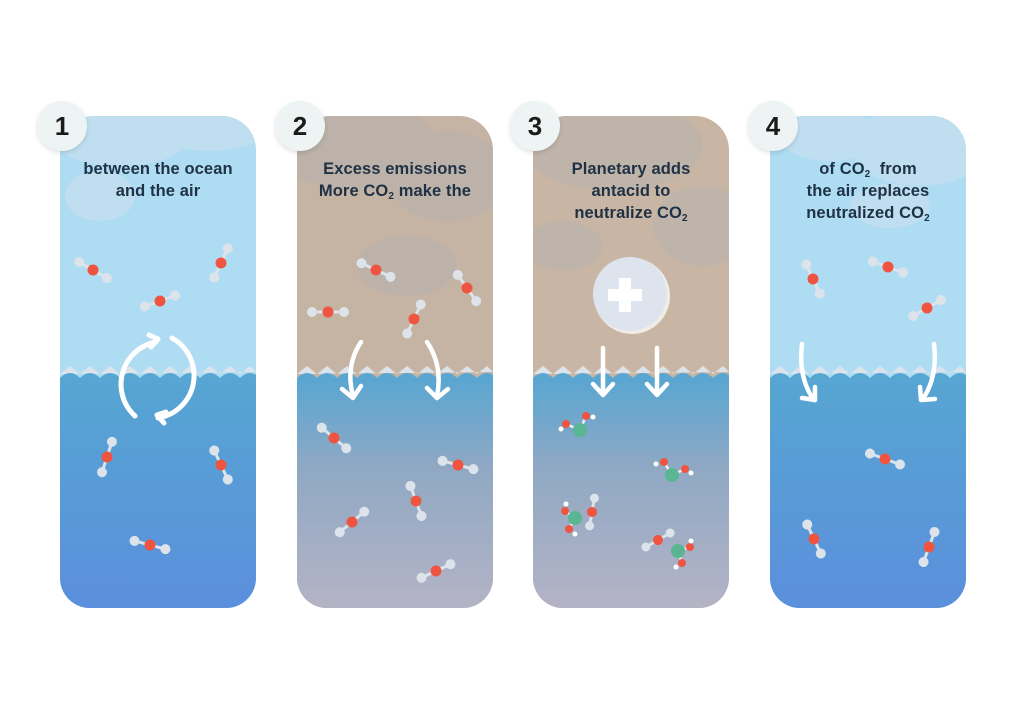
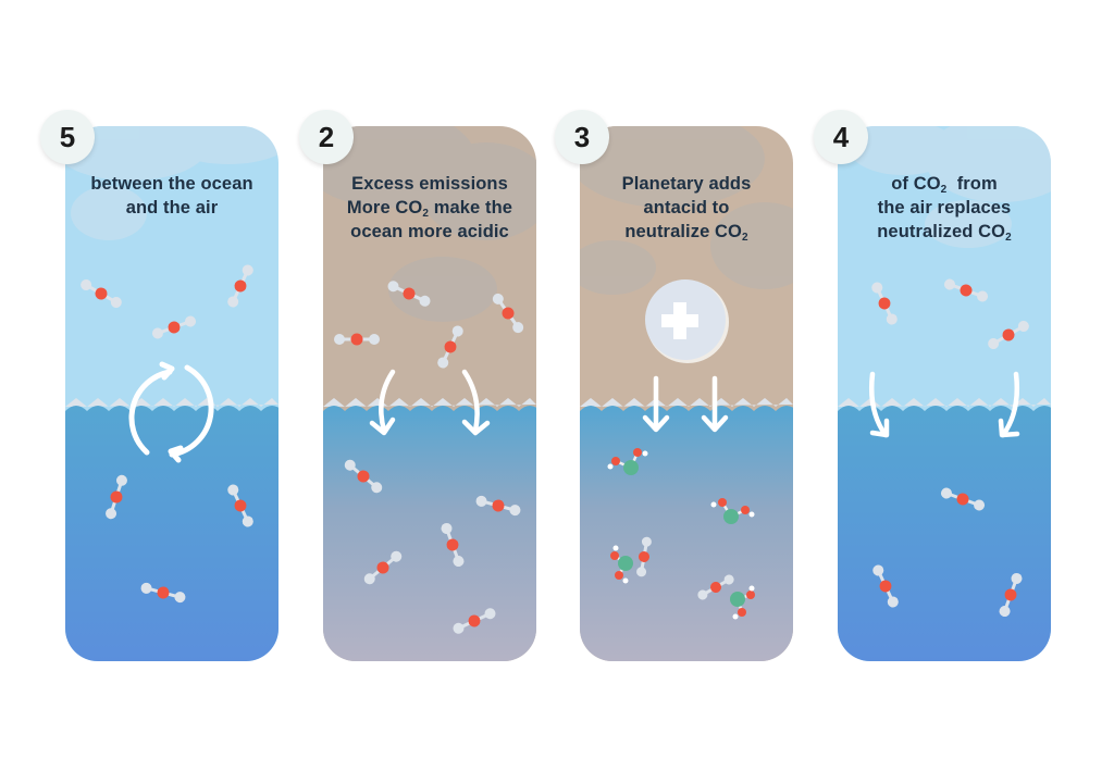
  between the ocean
  and the air
- 1
+ 5
  Excess emissions
  More CO2 make the
+ ocean more acidic
  2
  Planetary adds
  antacid to
  neutralize CO2
  3
  of CO2 from
  the air replaces
  neutralized CO2
  4
